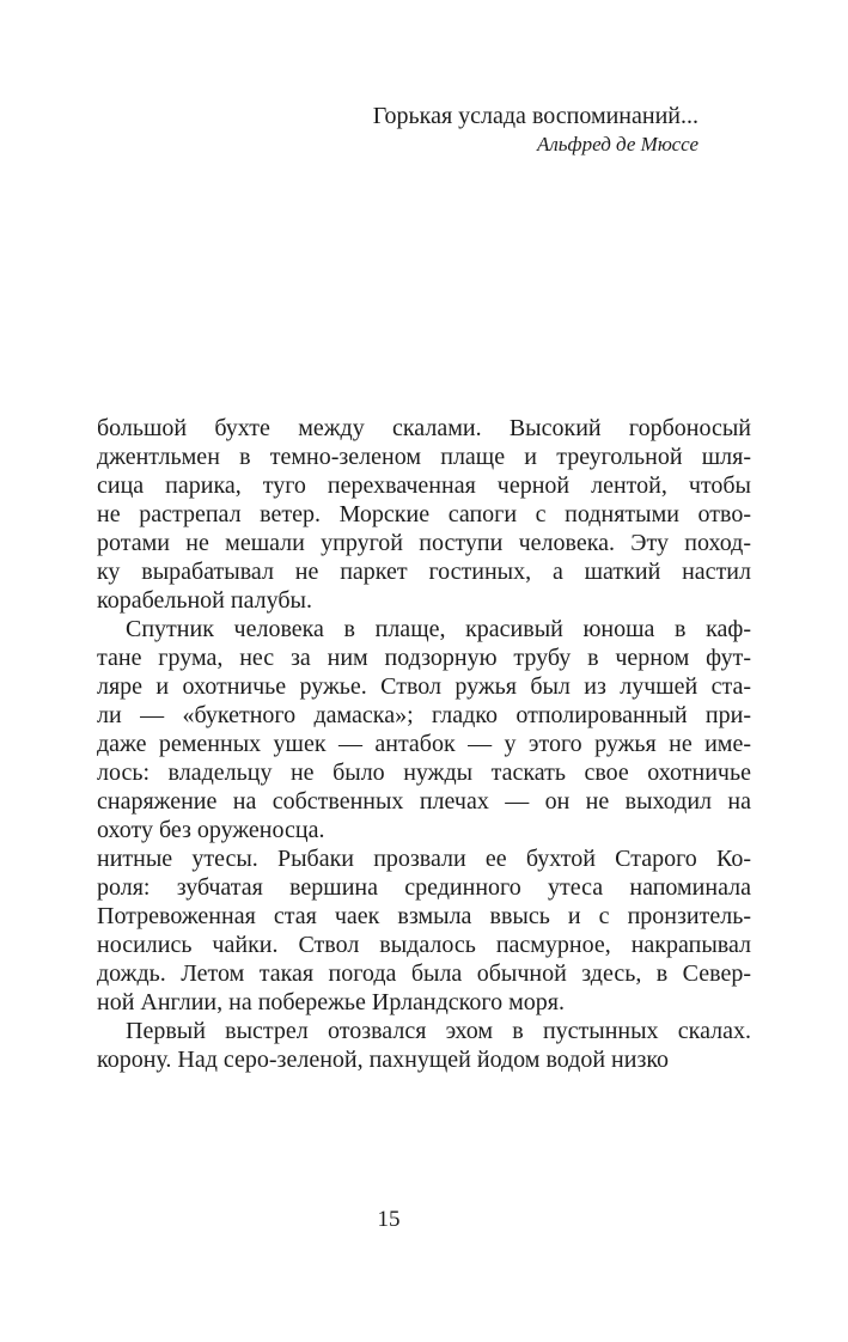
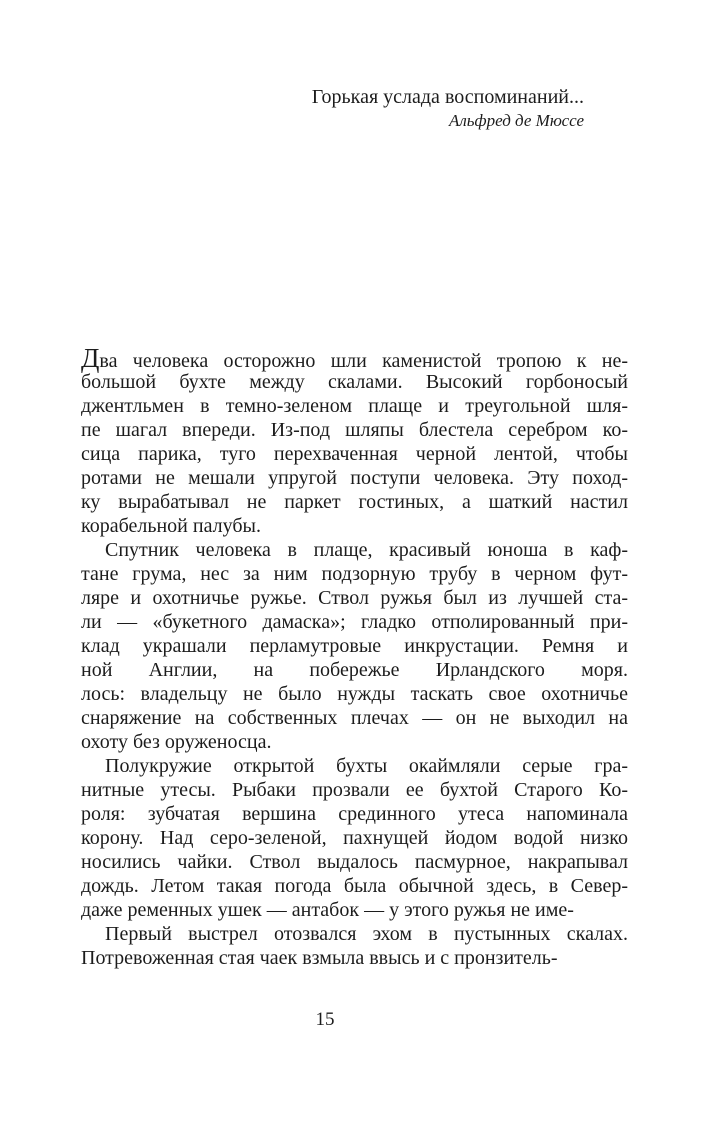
  Горькая услада воспоминаний...
  Альфред де Мюссе
+ Два человека осторожно шли каменистой тропою к не-
  большой бухте между скалами. Высокий горбоносый
  джентльмен в темно-зеленом плаще и треугольной шля-
+ пе шагал впереди. Из-под шляпы блестела серебром ко-
  сица парика, туго перехваченная черной лентой, чтобы
- не растрепал ветер. Морские сапоги с поднятыми отво-
  ротами не мешали упругой поступи человека. Эту поход-
  ку вырабатывал не паркет гостиных, а шаткий настил
  корабельной палубы.
  Спутник человека в плаще, красивый юноша в каф-
  тане грума, нес за ним подзорную трубу в черном фут-
  ляре и охотничье ружье. Ствол ружья был из лучшей ста-
  ли — «букетного дамаска»; гладко отполированный при-
+ клад украшали перламутровые инкрустации. Ремня и
- даже ременных ушек — антабок — у этого ружья не име-
+ ной Англии, на побережье Ирландского моря.
  лось: владельцу не было нужды таскать свое охотничье
  снаряжение на собственных плечах — он не выходил на
  охоту без оруженосца.
+ Полукружие открытой бухты окаймляли серые гра-
  нитные утесы. Рыбаки прозвали ее бухтой Старого Ко-
  роля: зубчатая вершина срединного утеса напоминала
- Потревоженная стая чаек взмыла ввысь и с пронзитель-
+ корону. Над серо-зеленой, пахнущей йодом водой низко
  носились чайки. Ствол выдалось пасмурное, накрапывал
  дождь. Летом такая погода была обычной здесь, в Север-
- ной Англии, на побережье Ирландского моря.
+ даже ременных ушек — антабок — у этого ружья не име-
  Первый выстрел отозвался эхом в пустынных скалах.
- корону. Над серо-зеленой, пахнущей йодом водой низко
+ Потревоженная стая чаек взмыла ввысь и с пронзитель-
  15
